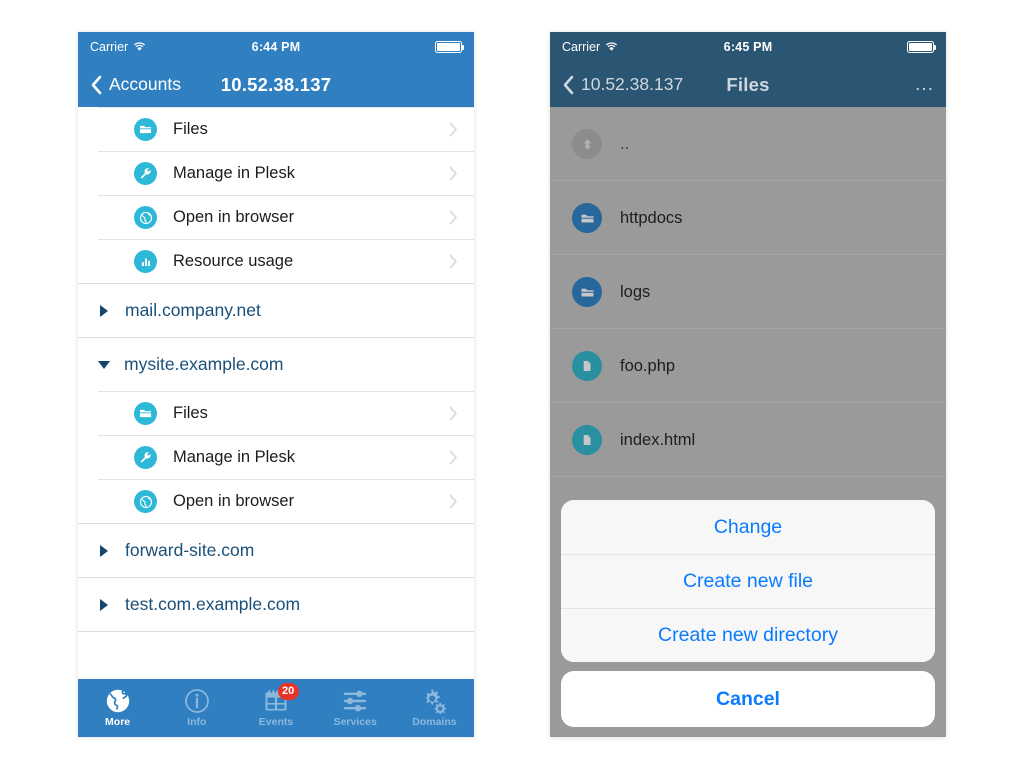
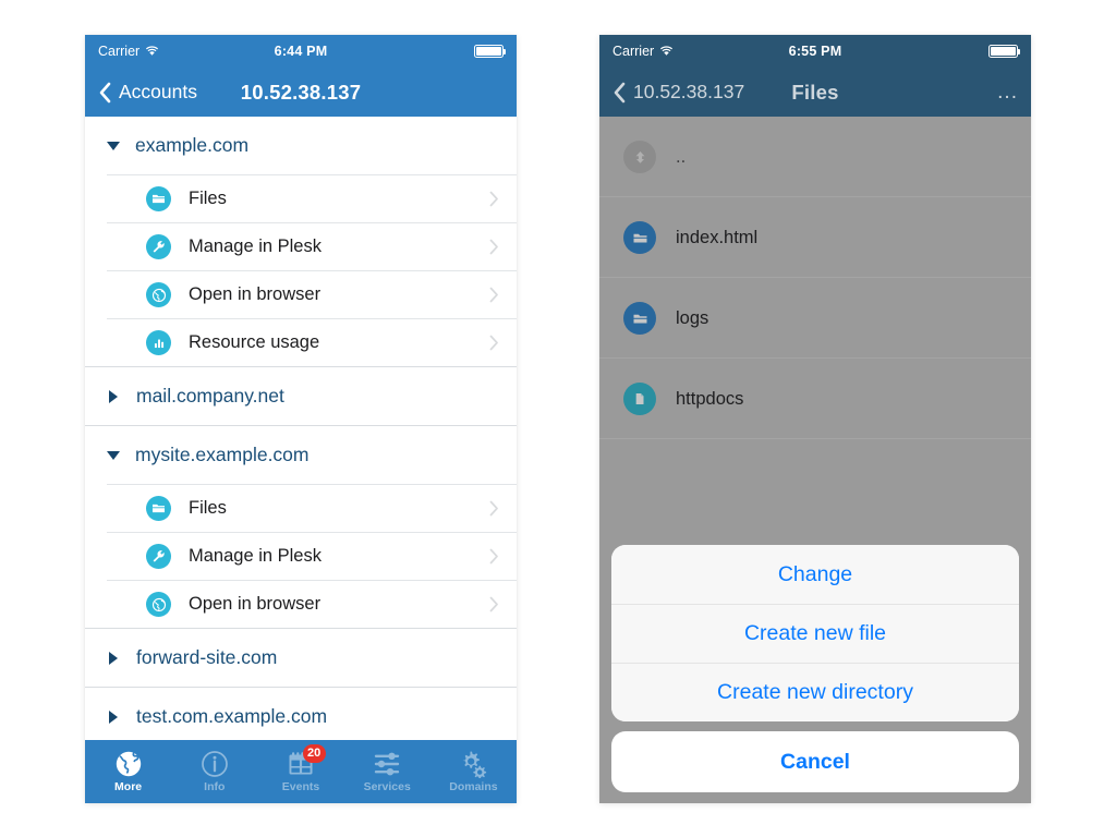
  Carrier
  6:44 PM
  Accounts
  10.52.38.137
+ example.com
  Files
  Manage in Plesk
  Open in browser
  Resource usage
  mail.company.net
  mysite.example.com
  Files
  Manage in Plesk
  Open in browser
  forward-site.com
  test.com.example.com
  More
  Info
  20
  Events
  Services
  Domains
  Carrier
- 6:45 PM
+ 6:55 PM
  10.52.38.137
  Files
  ...
  ..
- httpdocs
+ index.html
  logs
- foo.php
- index.html
+ httpdocs
  Change
  Create new file
  Create new directory
  Cancel
